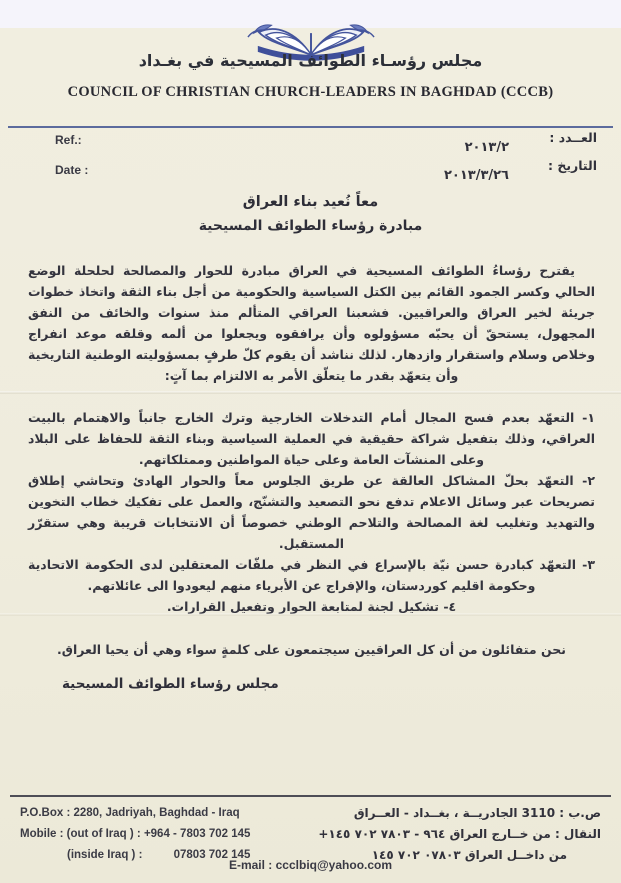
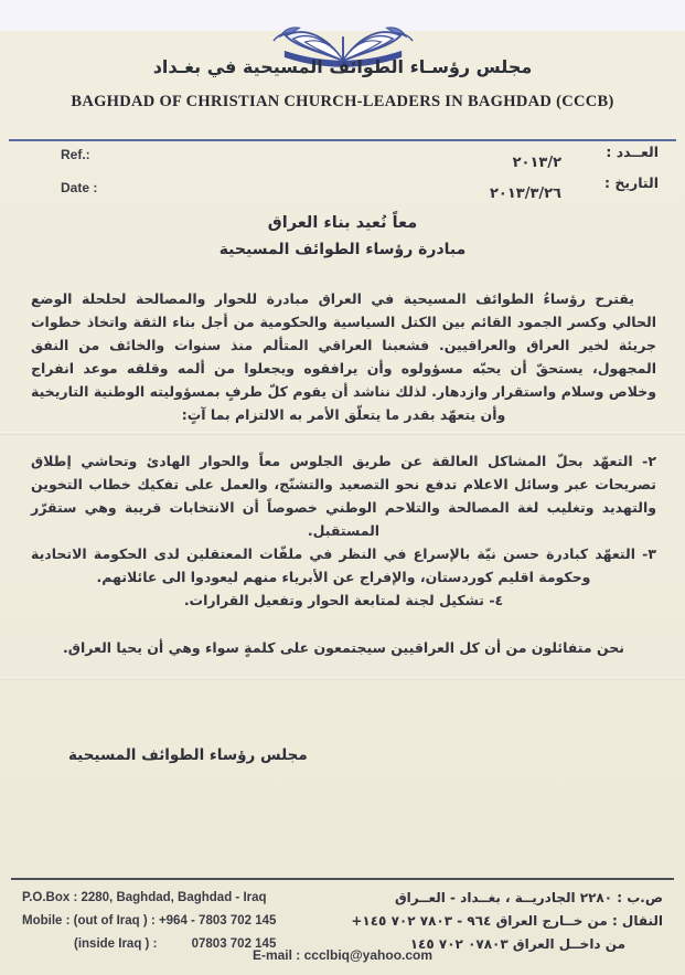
  مجلس رؤسـاء الطوائف المسيحية في بغـداد
- COUNCIL OF CHRISTIAN CHURCH-LEADERS IN BAGHDAD (CCCB)
+ BAGHDAD OF CHRISTIAN CHURCH-LEADERS IN BAGHDAD (CCCB)
  Ref.:
  Date :
  العــدد :
  ٢٠١٣/٢
  التاريخ :
  ٢٠١٣/٣/٢٦
  معاً نُعيد بناء العراق
  مبادرة رؤساء الطوائف المسيحية
  يقترح رؤساءُ الطوائف المسيحية في العراق مبادرة للحوار والمصالحة لحلحلة الوضع الحالي وكسر الجمود القائم بين الكتل السياسية والحكومية من أجل بناء الثقة واتخاذ خطوات جريئة لخير العراق والعراقيين. فشعبنا العراقي المتألم منذ سنوات والخائف من النفق المجهول، يستحقّ أن يحبّه مسؤولوه وأن يرافقوه ويجعلوا من ألمه وقلقه موعد انفراج وخلاص وسلام واستقرار وازدهار. لذلك نناشد أن يقوم كلّ طرفٍ بمسؤوليته الوطنية التاريخية وأن يتعهّد بقدر ما يتعلّق الأمر به الالتزام بما آتٍ:
- ١- التعهّد بعدم فسح المجال أمام التدخلات الخارجية وترك الخارج جانباً والاهتمام بالبيت العراقي، وذلك بتفعيل شراكة حقيقية في العملية السياسية وبناء الثقة للحفاظ على البلاد وعلى المنشآت العامة وعلى حياة المواطنين وممتلكاتهم.
  ٢- التعهّد بحلّ المشاكل العالقة عن طريق الجلوس معاً والحوار الهادئ وتحاشي إطلاق تصريحات عبر وسائل الاعلام تدفع نحو التصعيد والتشنّج، والعمل على تفكيك خطاب التخوين والتهديد وتغليب لغة المصالحة والتلاحم الوطني خصوصاً أن الانتخابات قريبة وهي ستقرّر المستقبل.
  ٣- التعهّد كبادرة حسن نيّة بالإسراع في النظر في ملفّات المعتقلين لدى الحكومة الاتحادية وحكومة اقليم كوردستان، والإفراج عن الأبرياء منهم ليعودوا الى عائلاتهم.
  ٤- تشكيل لجنة لمتابعة الحوار وتفعيل القرارات.
  نحن متفائلون من أن كل العراقيين سيجتمعون على كلمةٍ سواء وهي أن يحيا العراق.
  مجلس رؤساء الطوائف المسيحية
- P.O.Box : 2280, Jadriyah, Baghdad - Iraq
+ P.O.Box : 2280, Baghdad, Baghdad - Iraq
  Mobile : (out of Iraq ) : +964 - 7803 702 145
  (inside Iraq ) : 07803 702 145
- ص.ب : 3110 الجادريــة ، بغــداد - العــراق
+ ص.ب : ٢٢٨٠ الجادريــة ، بغــداد - العــراق
  النقال : من خــارج العراق +٩٦٤ - ٧٨٠٣ ٧٠٢ ١٤٥
  من داخــل العراق ٠٧٨٠٣ ٧٠٢ ١٤٥
  E-mail : ccclbiq@yahoo.com
